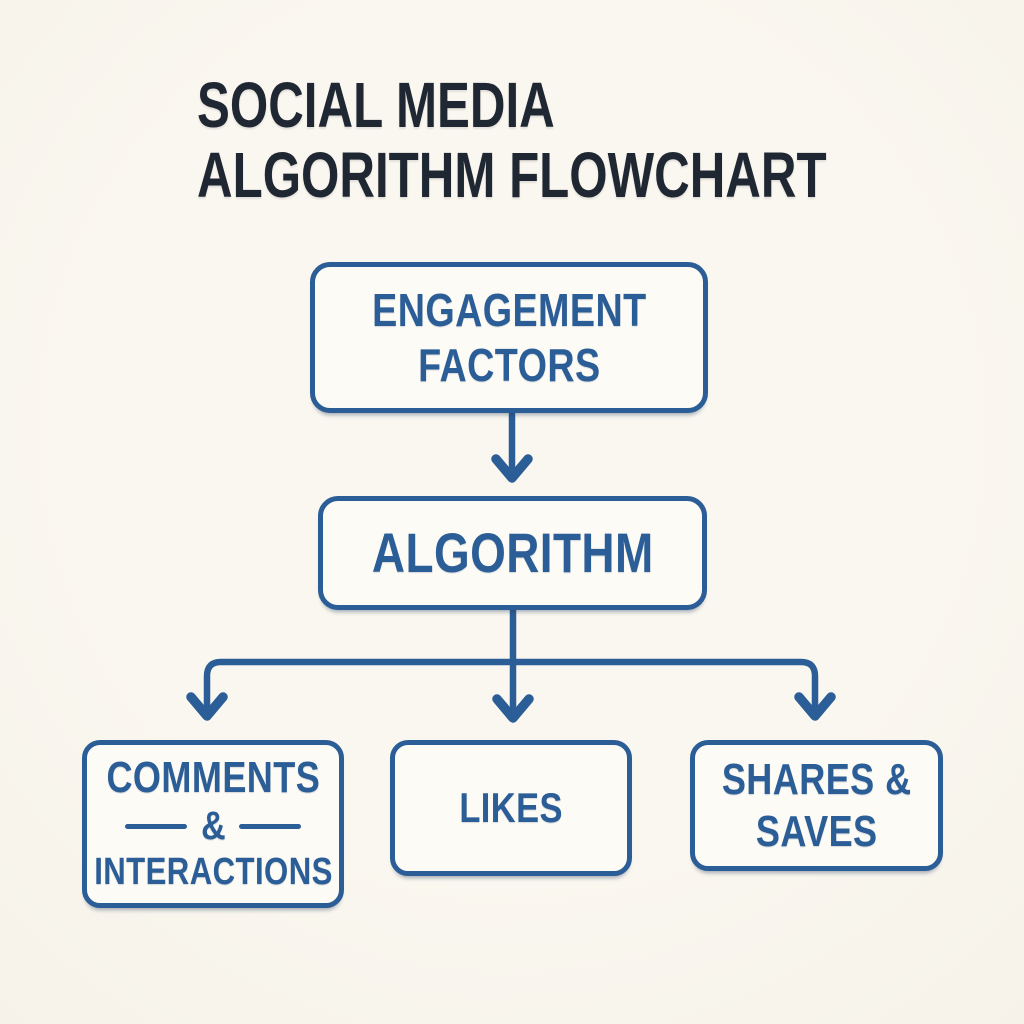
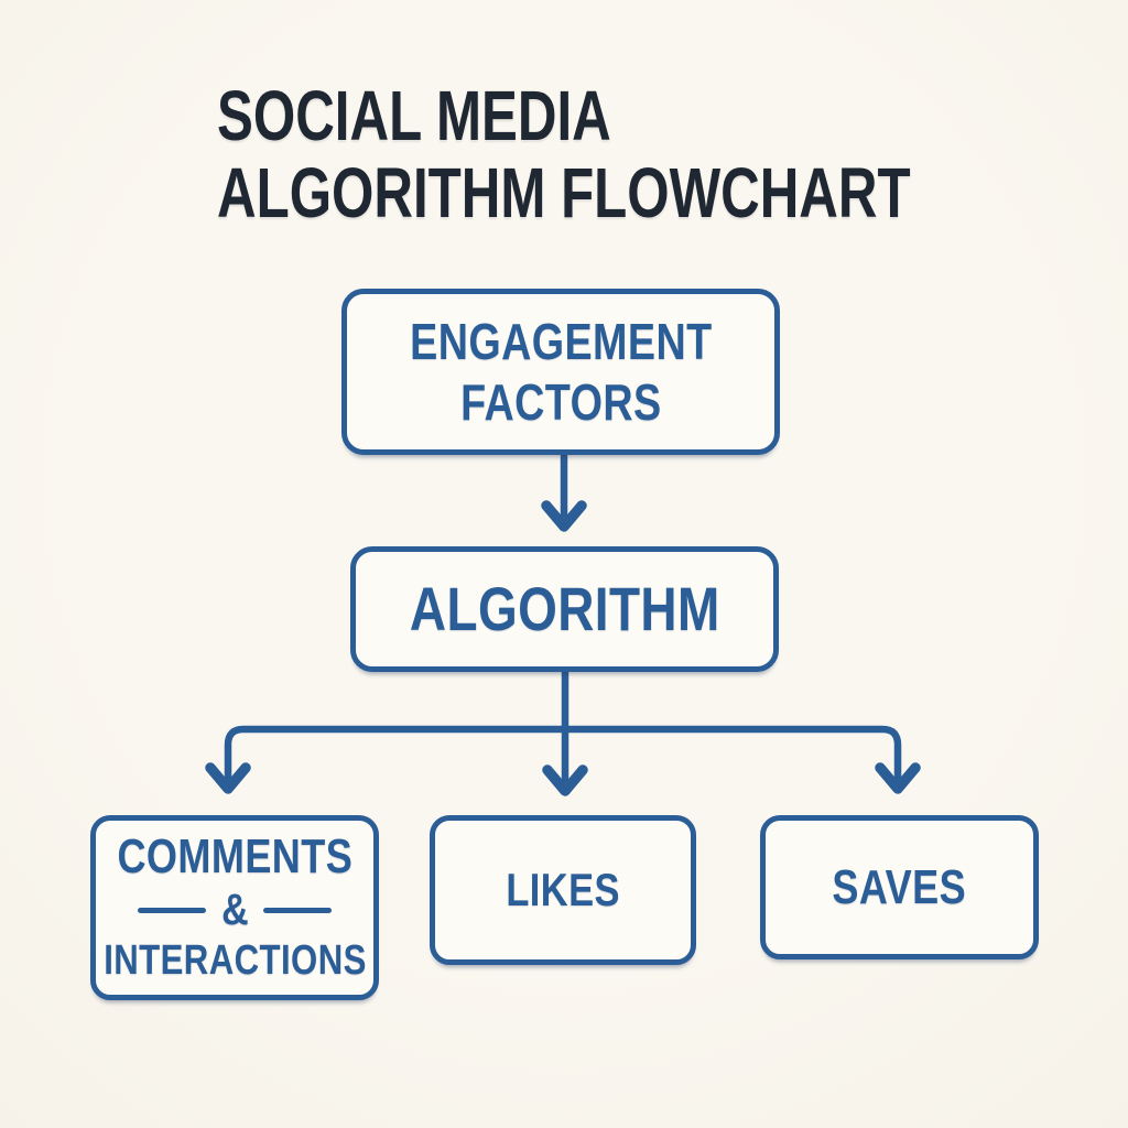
  SOCIAL MEDIA
  ALGORITHM FLOWCHART
  ENGAGEMENT
  FACTORS
  ALGORITHM
  COMMENTS
  &
  INTERACTIONS
  LIKES
- SHARES &
  SAVES
